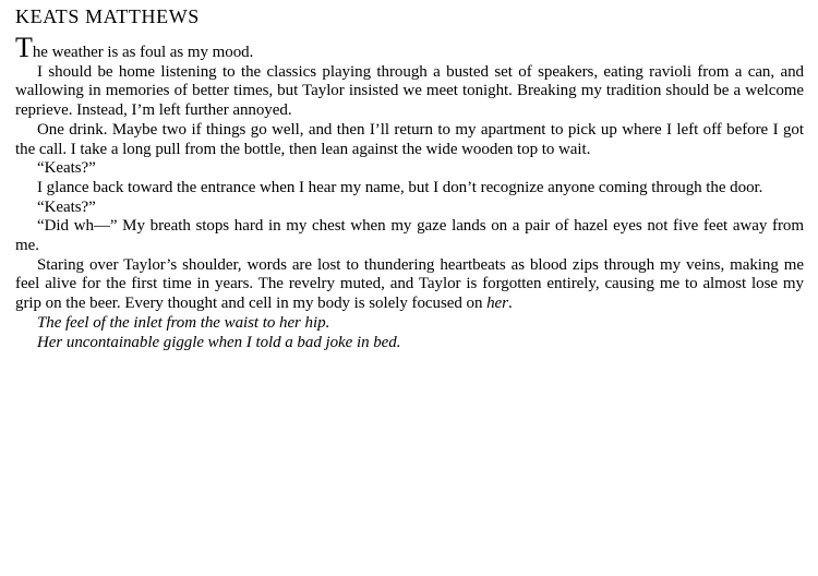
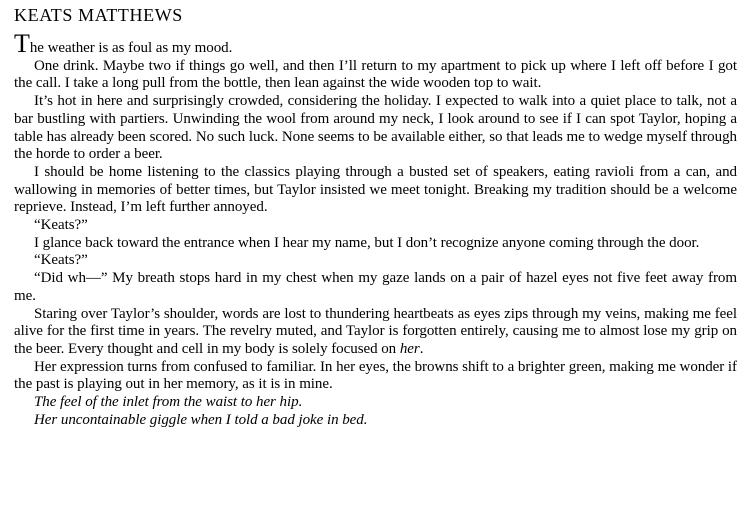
  KEATS MATTHEWS
  The weather is as foul as my mood.
- I should be home listening to the classics playing through a busted set of speakers, eating ravioli from a can, and wallowing in memories of better times, but Taylor insisted we meet tonight. Breaking my tradition should be a welcome reprieve. Instead, I’m left further annoyed.
+ One drink. Maybe two if things go well, and then I’ll return to my apartment to pick up where I left off before I got the call. I take a long pull from the bottle, then lean against the wide wooden top to wait.
+ It’s hot in here and surprisingly crowded, considering the holiday. I expected to walk into a quiet place to talk, not a bar bustling with partiers. Unwinding the wool from around my neck, I look around to see if I can spot Taylor, hoping a table has already been scored. No such luck. None seems to be available either, so that leads me to wedge myself through the horde to order a beer.
- One drink. Maybe two if things go well, and then I’ll return to my apartment to pick up where I left off before I got the call. I take a long pull from the bottle, then lean against the wide wooden top to wait.
+ I should be home listening to the classics playing through a busted set of speakers, eating ravioli from a can, and wallowing in memories of better times, but Taylor insisted we meet tonight. Breaking my tradition should be a welcome reprieve. Instead, I’m left further annoyed.
  “Keats?”
  I glance back toward the entrance when I hear my name, but I don’t recognize anyone coming through the door.
  “Keats?”
  “Did wh—” My breath stops hard in my chest when my gaze lands on a pair of hazel eyes not five feet away from me.
- Staring over Taylor’s shoulder, words are lost to thundering heartbeats as blood zips through my veins, making me feel alive for the first time in years. The revelry muted, and Taylor is forgotten entirely, causing me to almost lose my grip on the beer. Every thought and cell in my body is solely focused on her.
+ Staring over Taylor’s shoulder, words are lost to thundering heartbeats as eyes zips through my veins, making me feel alive for the first time in years. The revelry muted, and Taylor is forgotten entirely, causing me to almost lose my grip on the beer. Every thought and cell in my body is solely focused on her.
+ Her expression turns from confused to familiar. In her eyes, the browns shift to a brighter green, making me wonder if the past is playing out in her memory, as it is in mine.
  The feel of the inlet from the waist to her hip.
  Her uncontainable giggle when I told a bad joke in bed.
